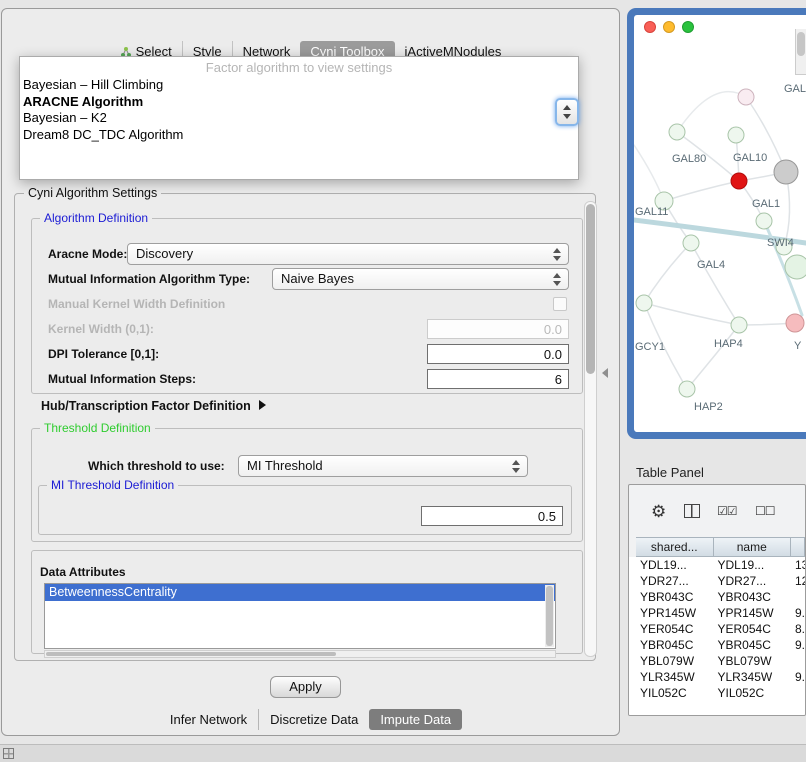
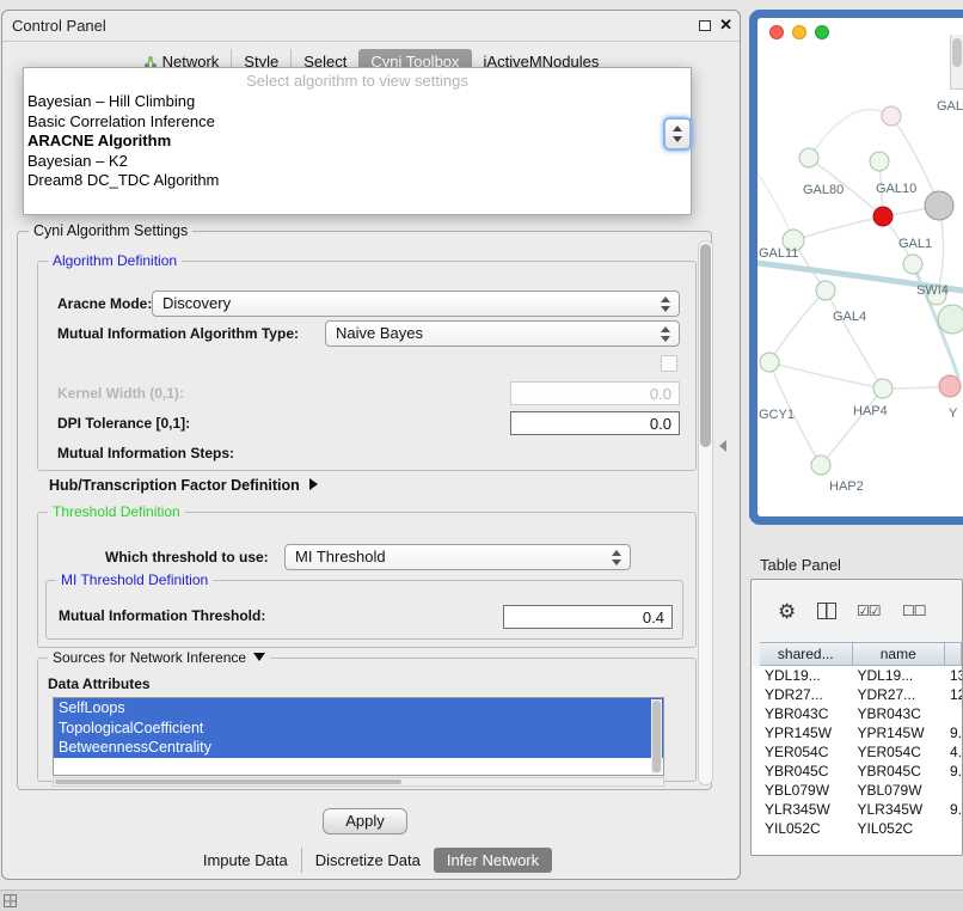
+ Control Panel
+ ✕
- Select
+ Network
  Style
- Network
+ Select
  Cyni Toolbox
  jActiveMNodules
- Factor algorithm to view settings
+ Select algorithm to view settings
  Bayesian – Hill Climbing
+ Basic Correlation Inference
  ARACNE Algorithm
  Bayesian – K2
  Dream8 DC_TDC Algorithm
  Cyni Algorithm Settings
  Algorithm Definition
  Aracne Mode:
  Discovery
  Mutual Information Algorithm Type:
  Naive Bayes
- Manual Kernel Width Definition
  Kernel Width (0,1):
  0.0
  DPI Tolerance [0,1]:
  0.0
  Mutual Information Steps:
- 6
  Hub/Transcription Factor Definition
  Threshold Definition
  Which threshold to use:
  MI Threshold
  MI Threshold Definition
+ Mutual Information Threshold:
- 0.5
+ 0.4
+ Sources for Network Inference
  Data Attributes
+ SelfLoops
+ TopologicalCoefficient
  BetweennessCentrality
  Apply
- Infer Network
+ Impute Data
  Discretize Data
- Impute Data
+ Infer Network
  GAL80
  GAL10
  GAL11
  GAL1
  SWI4
  GAL4
  GCY1
  HAP4
  HAP2
  GAL
  Y
  Table Panel
  ⚙
  ☑☑
  ☐☐
  shared...
  name
  YDL19...
  YDL19...
  YDR27...
  YDR27...
  YBR043C
  YBR043C
  YPR145W
  YPR145W
  9.
  YER054C
  YER054C
- 8.
+ 4.
  YBR045C
  YBR045C
  9.
  YBL079W
  YBL079W
  YLR345W
  YLR345W
  9.
  YIL052C
  YIL052C
